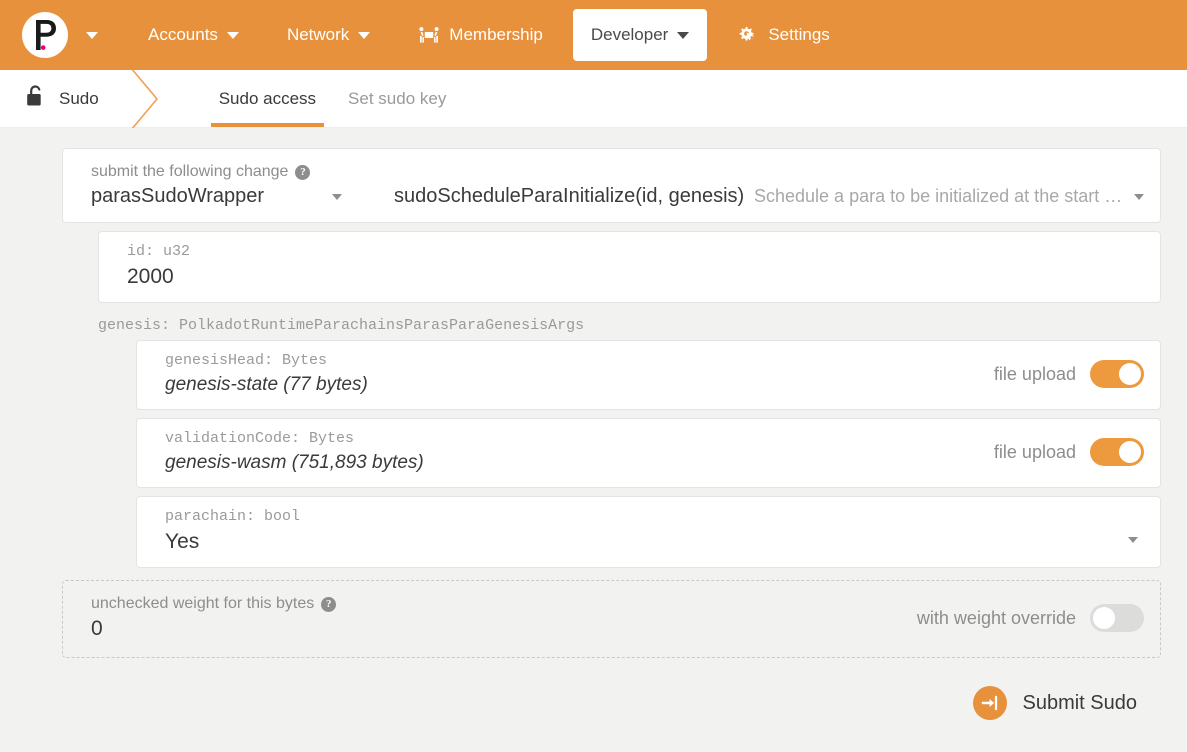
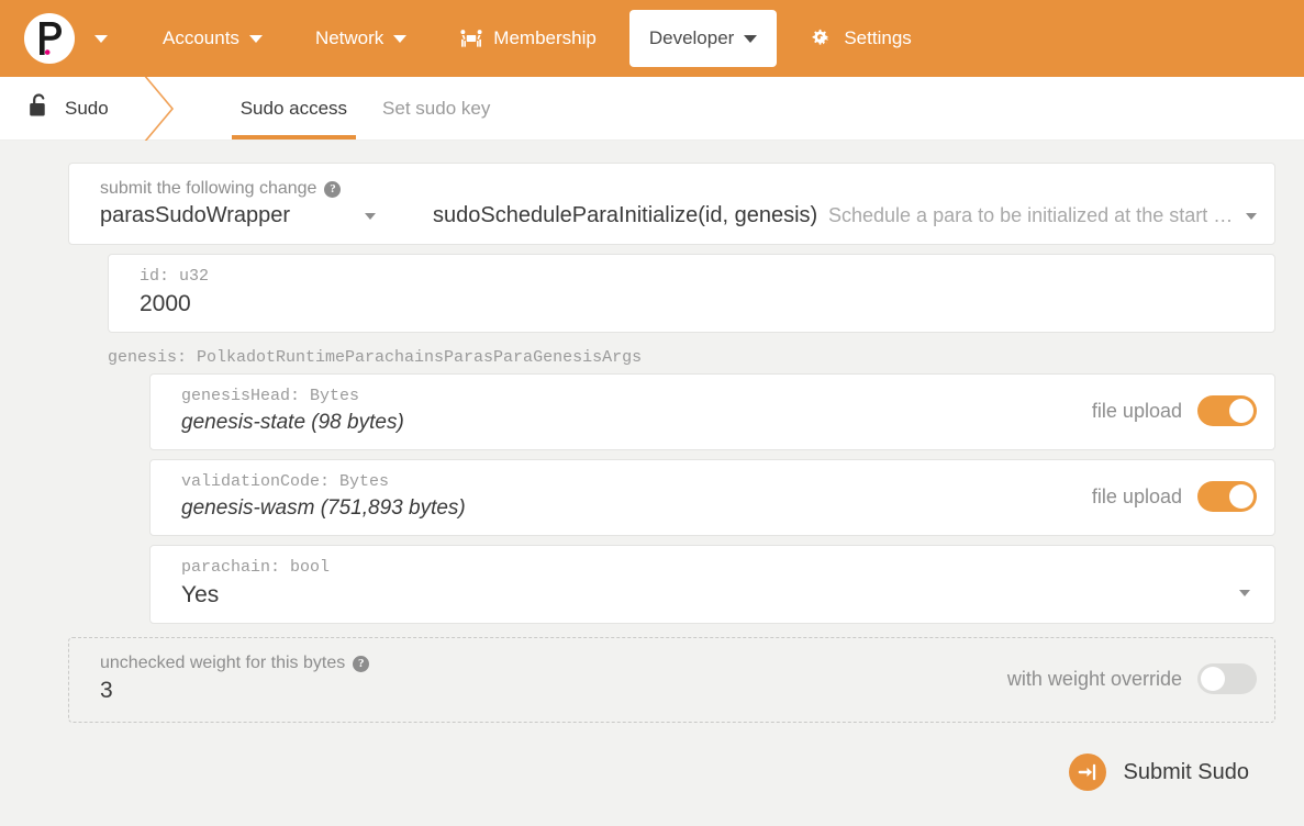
  Accounts
  Network
  Membership
  Developer
  Settings
  Sudo
  Sudo access
  Set sudo key
  submit the following change
  ?
  parasSudoWrapper
  sudoScheduleParaInitialize(id, genesis)
  Schedule a para to be initialized at the start of
  id: u32
  2000
  genesis: PolkadotRuntimeParachainsParasParaGenesisArgs
  genesisHead: Bytes
- genesis-state (77 bytes)
+ genesis-state (98 bytes)
  file upload
  validationCode: Bytes
  genesis-wasm (751,893 bytes)
  file upload
  parachain: bool
  Yes
  unchecked weight for this bytes
  ?
- 0
+ 3
  with weight override
  Submit Sudo
